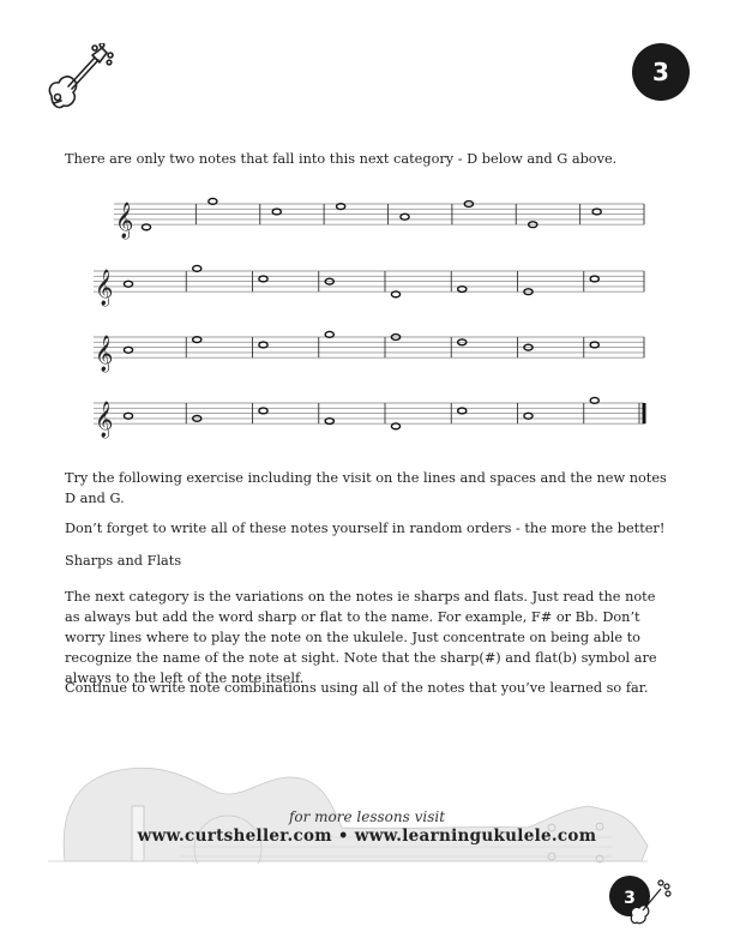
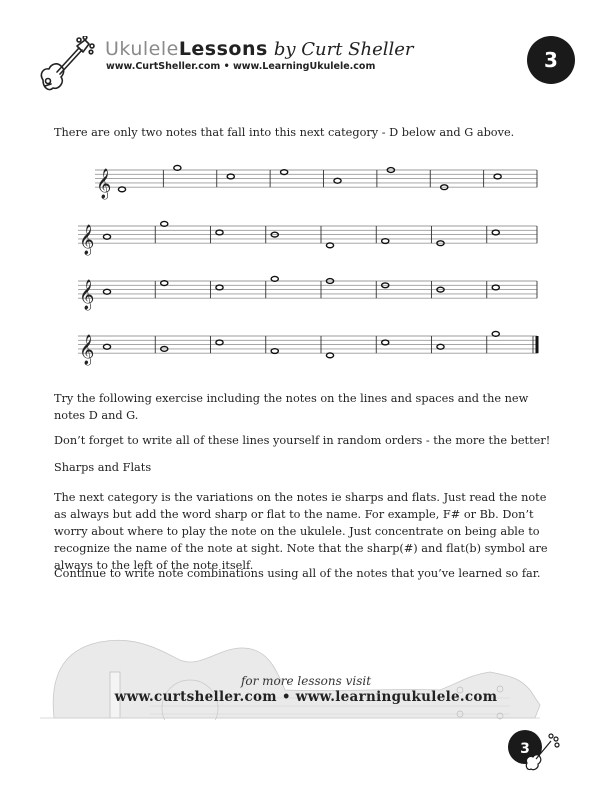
+ UkuleleLessons by Curt Sheller
+ www.CurtSheller.com • www.LearningUkulele.com
  3
  There are only two notes that fall into this next category - D below and G above.
  𝄞
  𝄞
  𝄞
  𝄞
- Try the following exercise including the visit on the lines and spaces and the new notes D and G.
+ Try the following exercise including the notes on the lines and spaces and the new notes D and G.
- Don’t forget to write all of these notes yourself in random orders - the more the better!
+ Don’t forget to write all of these lines yourself in random orders - the more the better!
  Sharps and Flats
- The next category is the variations on the notes ie sharps and flats. Just read the note as always but add the word sharp or flat to the name. For example, F# or Bb. Don’t worry lines where to play the note on the ukulele. Just concentrate on being able to recognize the name of the note at sight. Note that the sharp(#) and flat(b) symbol are always to the left of the note itself.
+ The next category is the variations on the notes ie sharps and flats. Just read the note as always but add the word sharp or flat to the name. For example, F# or Bb. Don’t worry about where to play the note on the ukulele. Just concentrate on being able to recognize the name of the note at sight. Note that the sharp(#) and flat(b) symbol are always to the left of the note itself.
  Continue to write note combinations using all of the notes that you’ve learned so far.
  for more lessons visit
  www.curtsheller.com • www.learningukulele.com
  3
